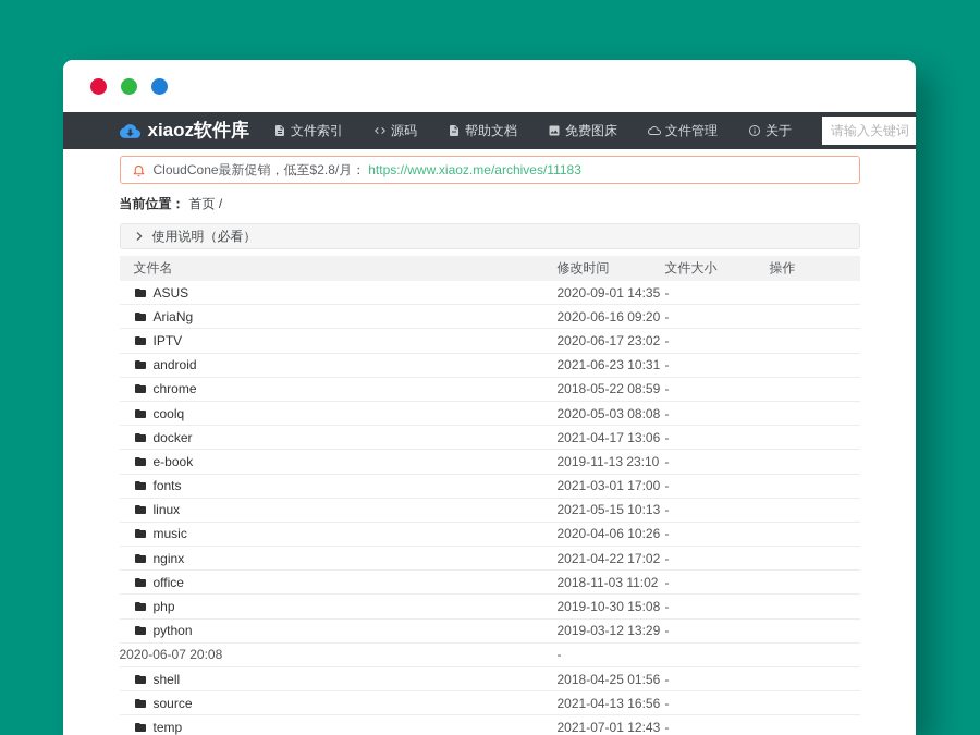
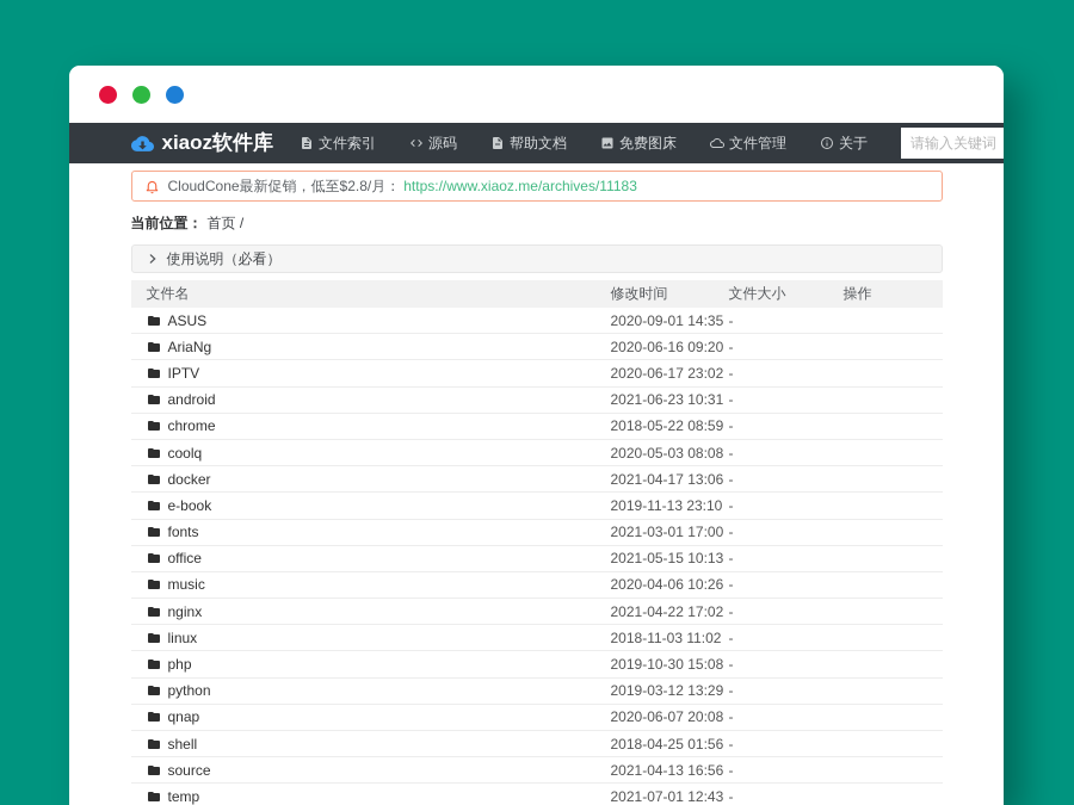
  xiaoz软件库
  文件索引
  源码
  帮助文档
  免费图床
  文件管理
  关于
  请输入关键词
  CloudCone最新促销，低至$2.8/月：
  https://www.xiaoz.me/archives/11183
  当前位置： 首页 /
  使用说明（必看）
  文件名
  修改时间
  文件大小
  操作
  ASUS
  2020-09-01 14:35
  -
  AriaNg
  2020-06-16 09:20
  -
  IPTV
  2020-06-17 23:02
  -
  android
  2021-06-23 10:31
  -
  chrome
  2018-05-22 08:59
  -
  coolq
  2020-05-03 08:08
  -
  docker
  2021-04-17 13:06
  -
  e-book
  2019-11-13 23:10
  -
  fonts
  2021-03-01 17:00
  -
- linux
+ office
  2021-05-15 10:13
  -
  music
  2020-04-06 10:26
  -
  nginx
  2021-04-22 17:02
  -
- office
+ linux
  2018-11-03 11:02
  -
  php
  2019-10-30 15:08
  -
  python
  2019-03-12 13:29
  -
+ qnap
  2020-06-07 20:08
  -
  shell
  2018-04-25 01:56
  -
  source
  2021-04-13 16:56
  -
  temp
  2021-07-01 12:43
  -
